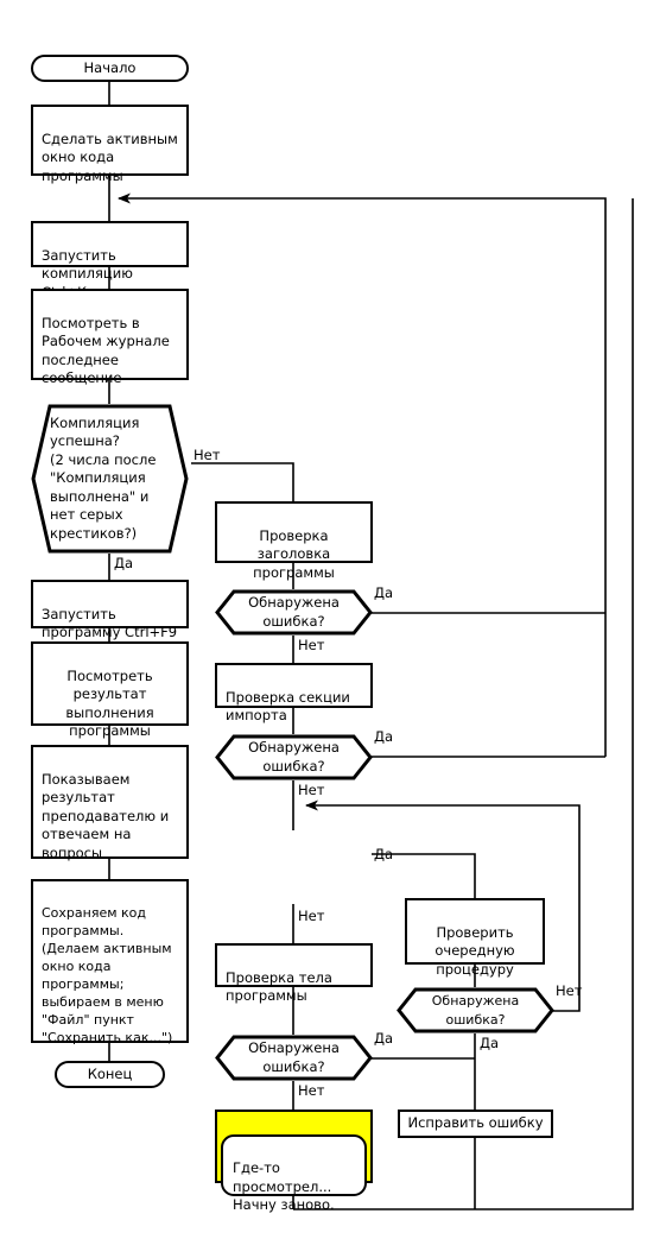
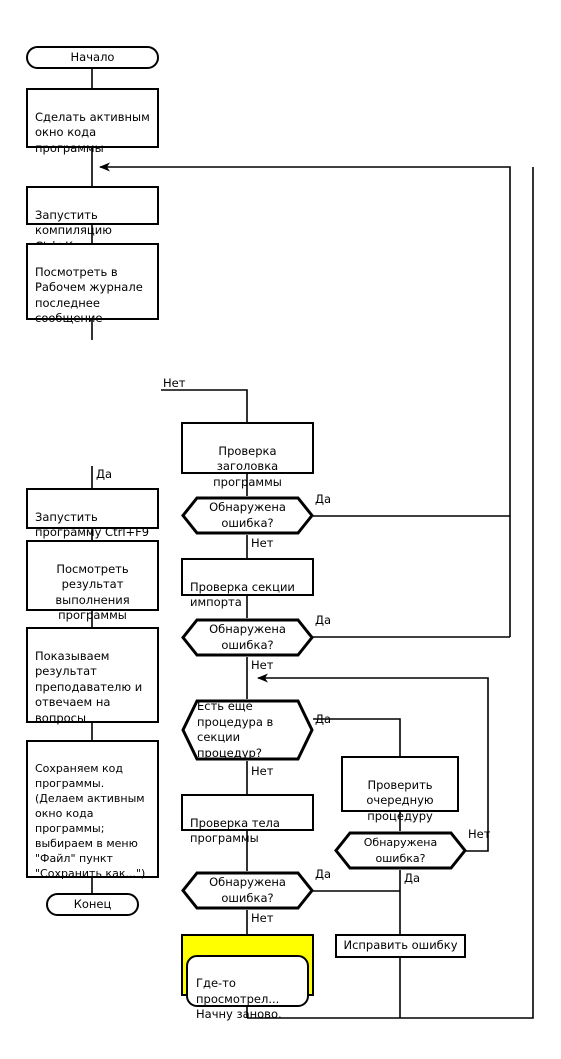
  Начало
  Сделать активным
  окно кода
  программы
  Запустить
  Посмотреть в
  Рабочем журнале
  последнее
  сообщение
- Компиляция
- успешна?
- (2 числа после
- "Компиляция
- выполнена" и
- нет серых
- крестиков?)
  Запустить
  программу Ctrl+F9
  Посмотреть
  результат
  выполнения
  программы
  Показываем
  результат
  преподавателю и
  отвечаем на
  вопросы
  Сохраняем код
  программы.
  (Делаем активным
  окно кода
  программы;
  выбираем в меню
  "Файл" пункт
  "Сохранить как...")
  Конец
  Проверка
  заголовка
  программы
  Обнаружена
  ошибка?
  Проверка секции
  импорта
  Обнаружена
  ошибка?
+ Есть еще
+ процедура в
+ секции
+ процедур?
  Проверка тела
  программы
  Обнаружена
  ошибка?
  Где-то
  просмотрел...
  Начну заново.
  Проверить
  очередную
  процедуру
  Обнаружена
  ошибка?
  Исправить ошибку
  Нет
  Да
  Да
  Нет
  Да
  Нет
  Да
  Нет
  Да
  Нет
  Нет
  Да
